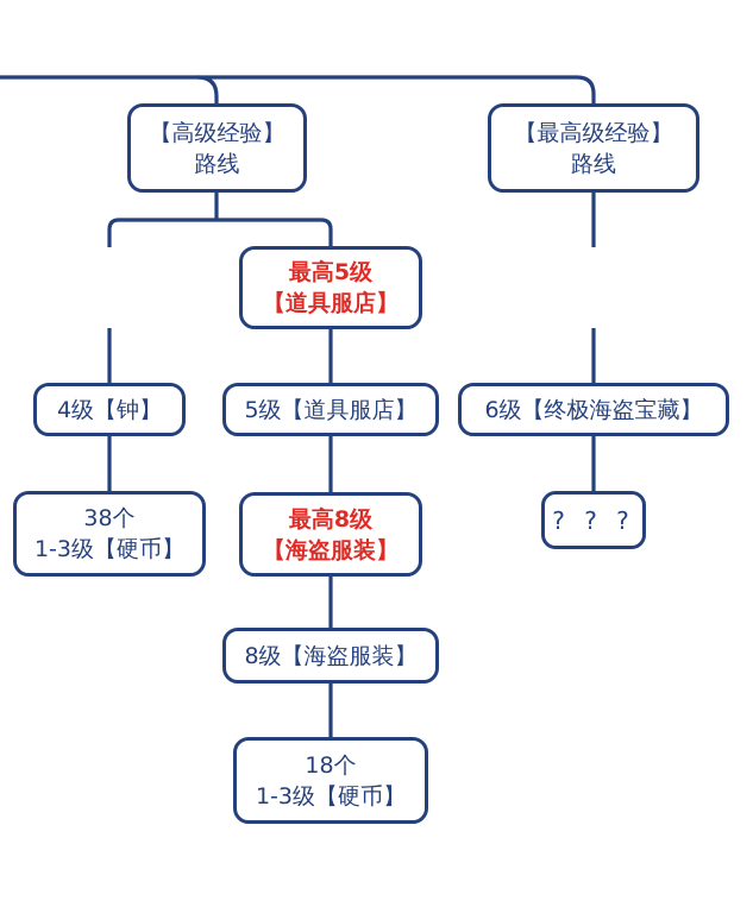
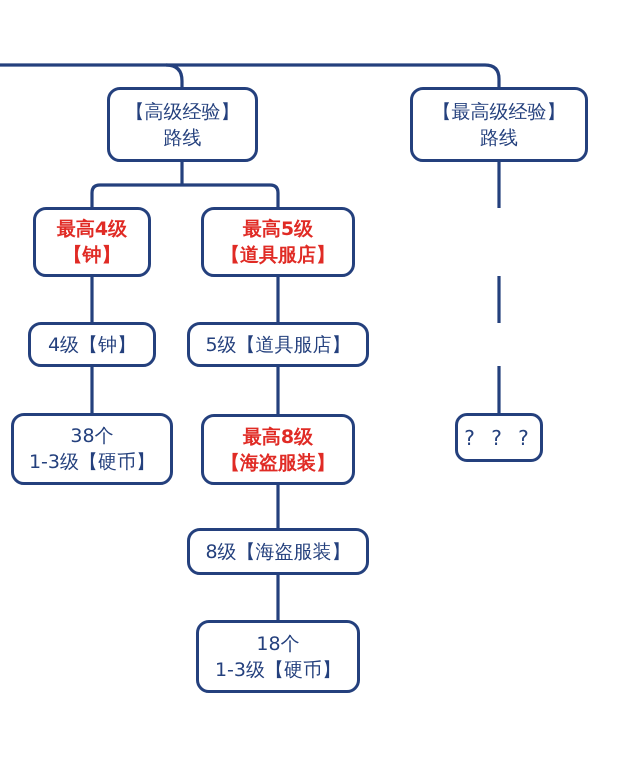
  【高级经验】
  路线
  【最高级经验】
  路线
+ 最高4级
+ 【钟】
  最高5级
  【道具服店】
  4级【钟】
  5级【道具服店】
- 6级【终极海盗宝藏】
  38个
  1-3级【硬币】
  最高8级
  【海盗服装】
  ? ? ?
  8级【海盗服装】
  18个
  1-3级【硬币】
